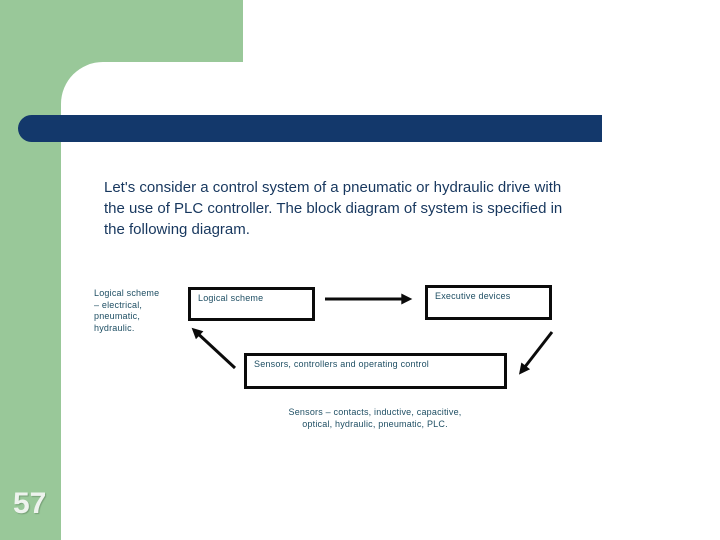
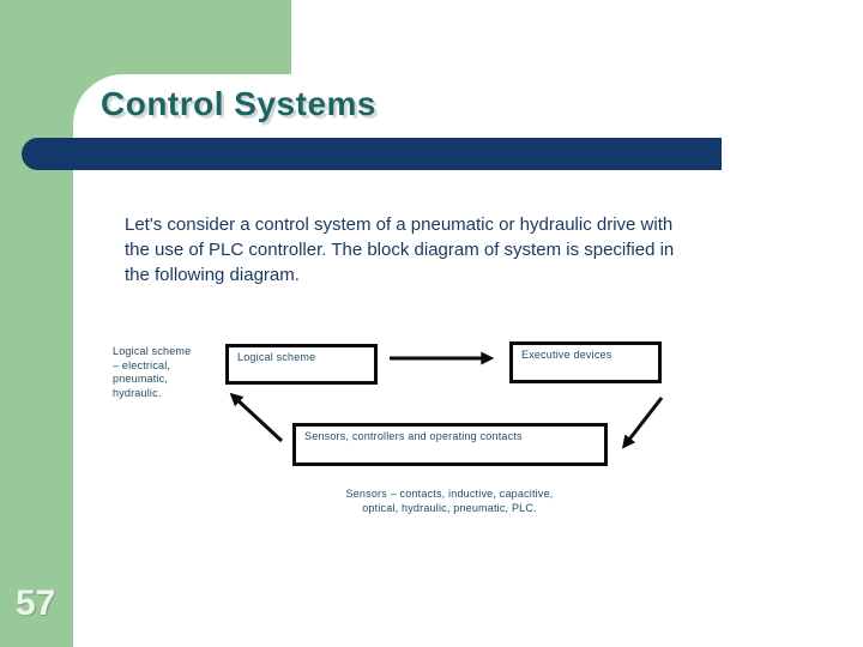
+ Control Systems
  Let's consider a control system of a pneumatic or hydraulic drive with
  the use of PLC controller. The block diagram of system is specified in
  the following diagram.
  Logical scheme
  – electrical,
  pneumatic,
  hydraulic.
  Logical scheme
  Executive devices
- Sensors, controllers and operating control
+ Sensors, controllers and operating contacts
  Sensors – contacts, inductive, capacitive,
  optical, hydraulic, pneumatic, PLC.
  57
